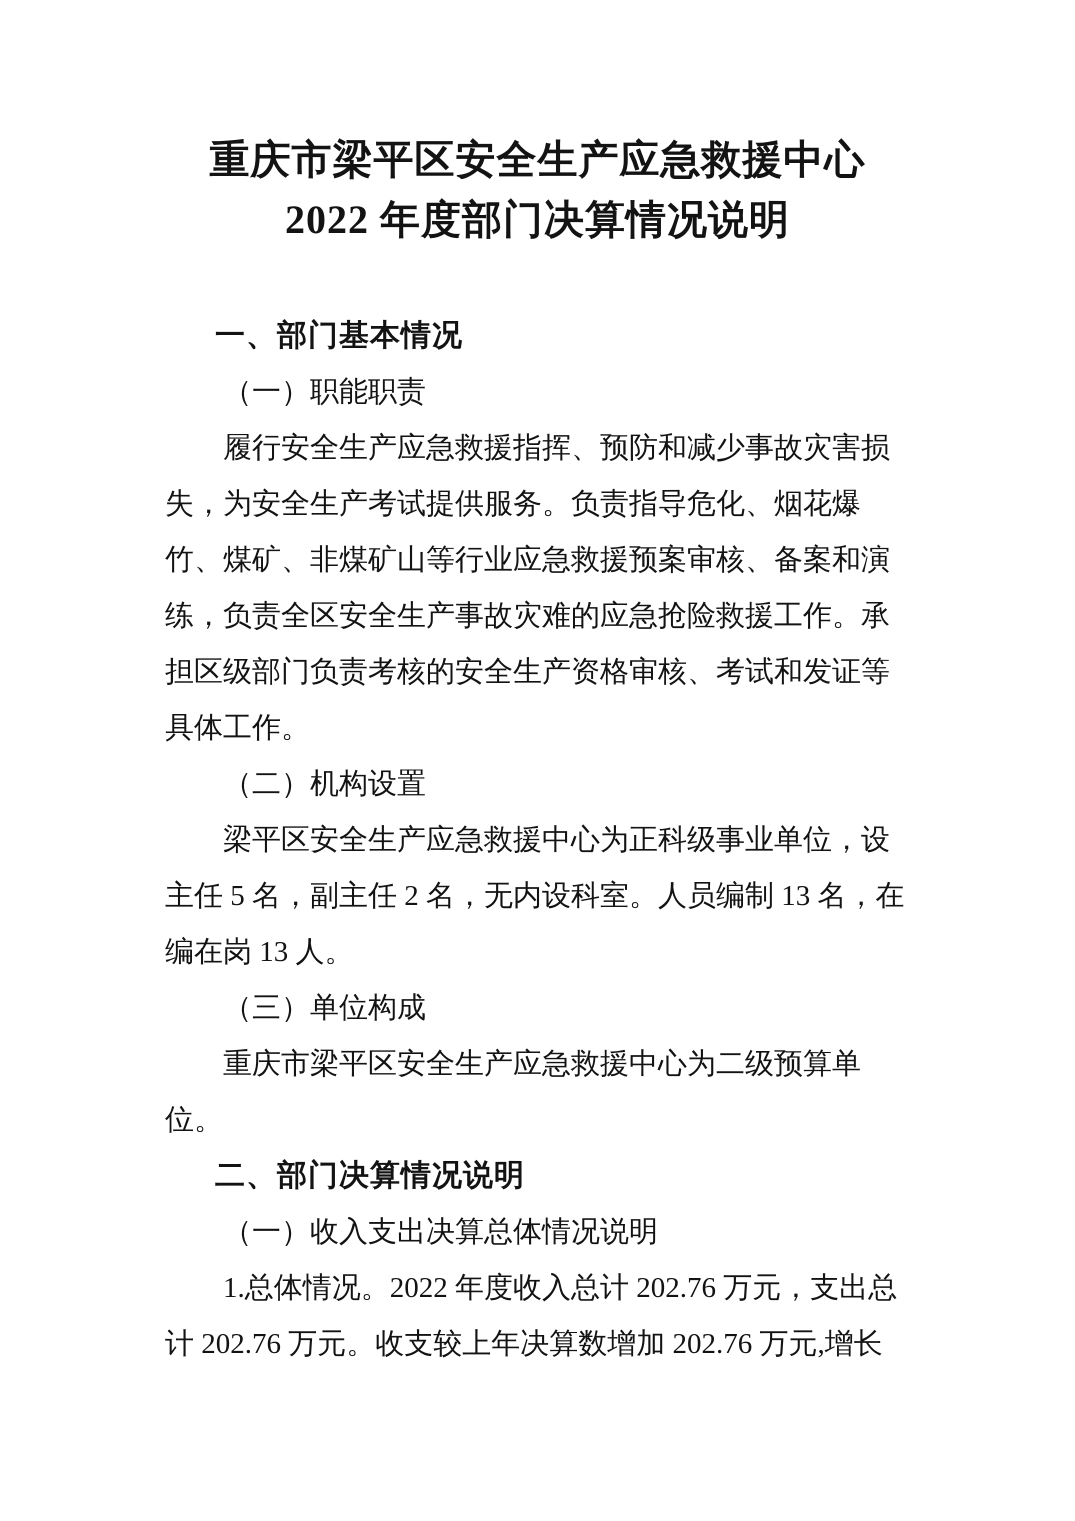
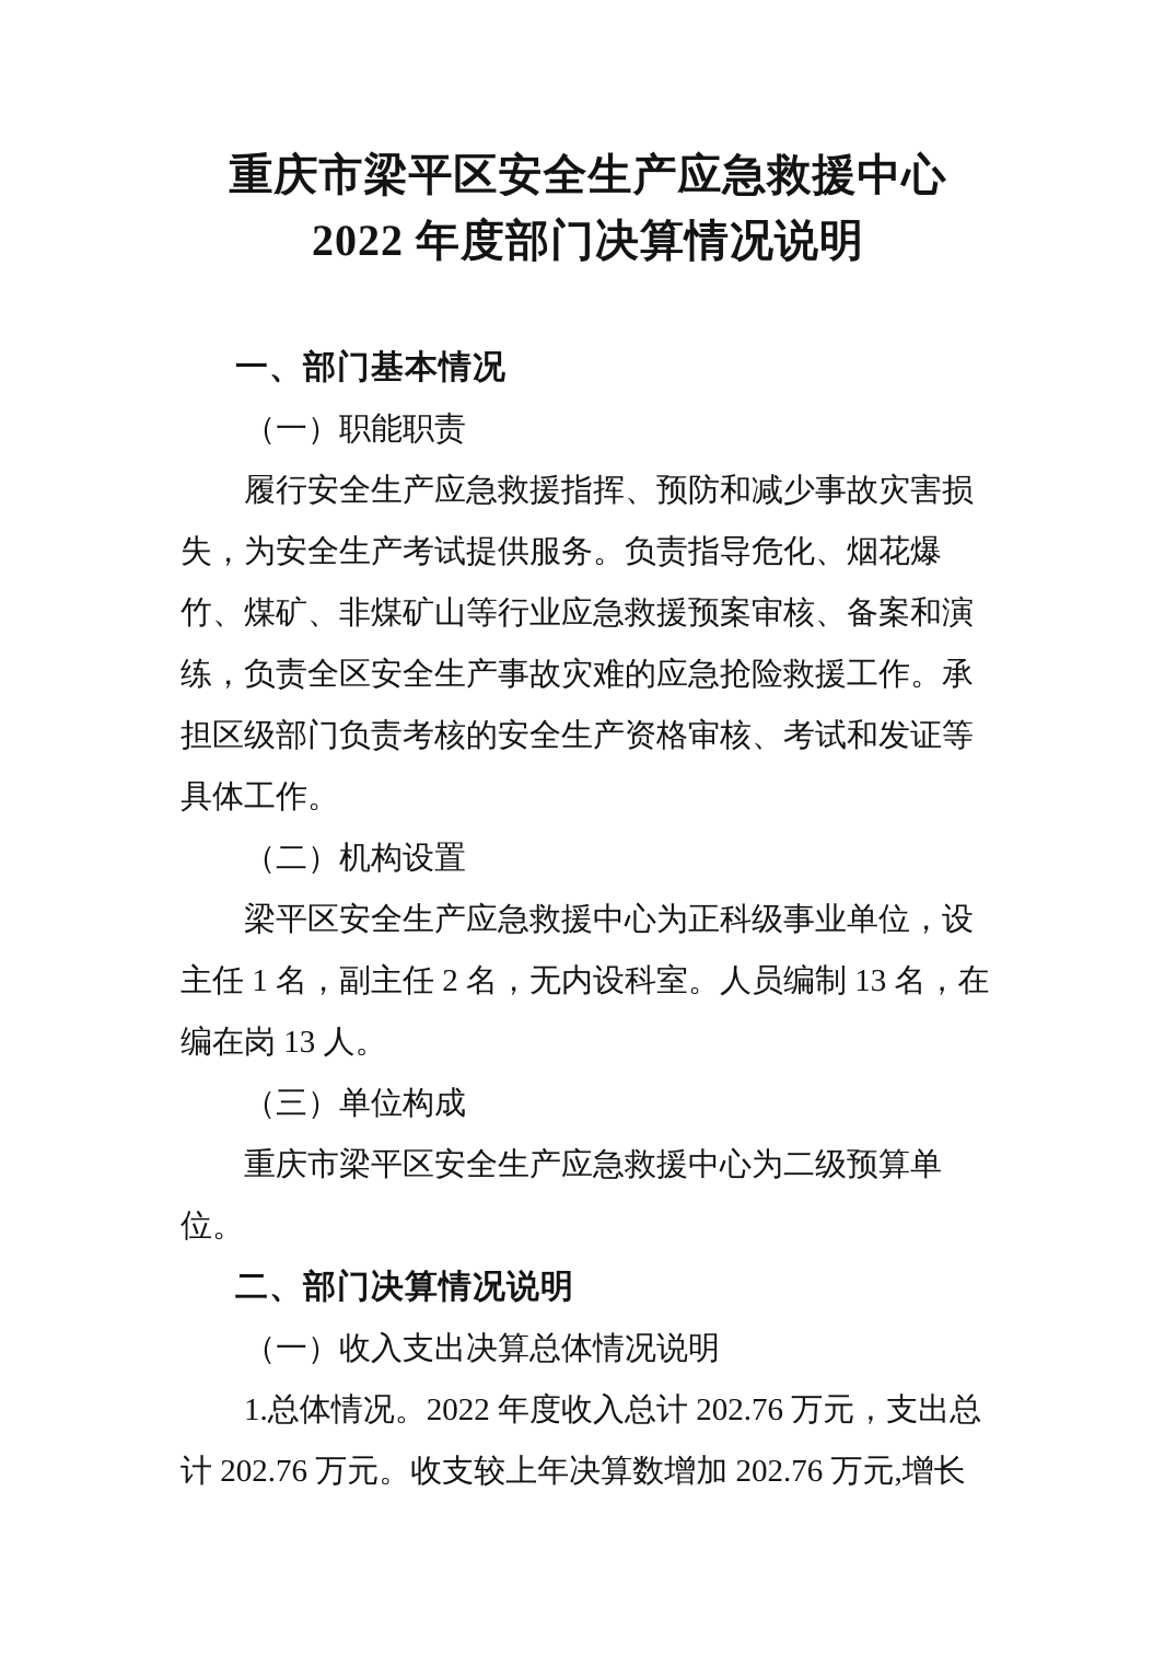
  重庆市梁平区安全生产应急救援中心
  2022 年度部门决算情况说明
  一、部门基本情况
  （一）职能职责
  履行安全生产应急救援指挥、预防和减少事故灾害损
  失，为安全生产考试提供服务。负责指导危化、烟花爆
  竹、煤矿、非煤矿山等行业应急救援预案审核、备案和演
  练，负责全区安全生产事故灾难的应急抢险救援工作。承
  担区级部门负责考核的安全生产资格审核、考试和发证等
  具体工作。
  （二）机构设置
  梁平区安全生产应急救援中心为正科级事业单位，设
- 主任 5 名，副主任 2 名，无内设科室。人员编制 13 名，在
+ 主任 1 名，副主任 2 名，无内设科室。人员编制 13 名，在
  编在岗 13 人。
  （三）单位构成
  重庆市梁平区安全生产应急救援中心为二级预算单
  位。
  二、部门决算情况说明
  （一）收入支出决算总体情况说明
  1.总体情况。2022 年度收入总计 202.76 万元，支出总
  计 202.76 万元。收支较上年决算数增加 202.76 万元,增长
